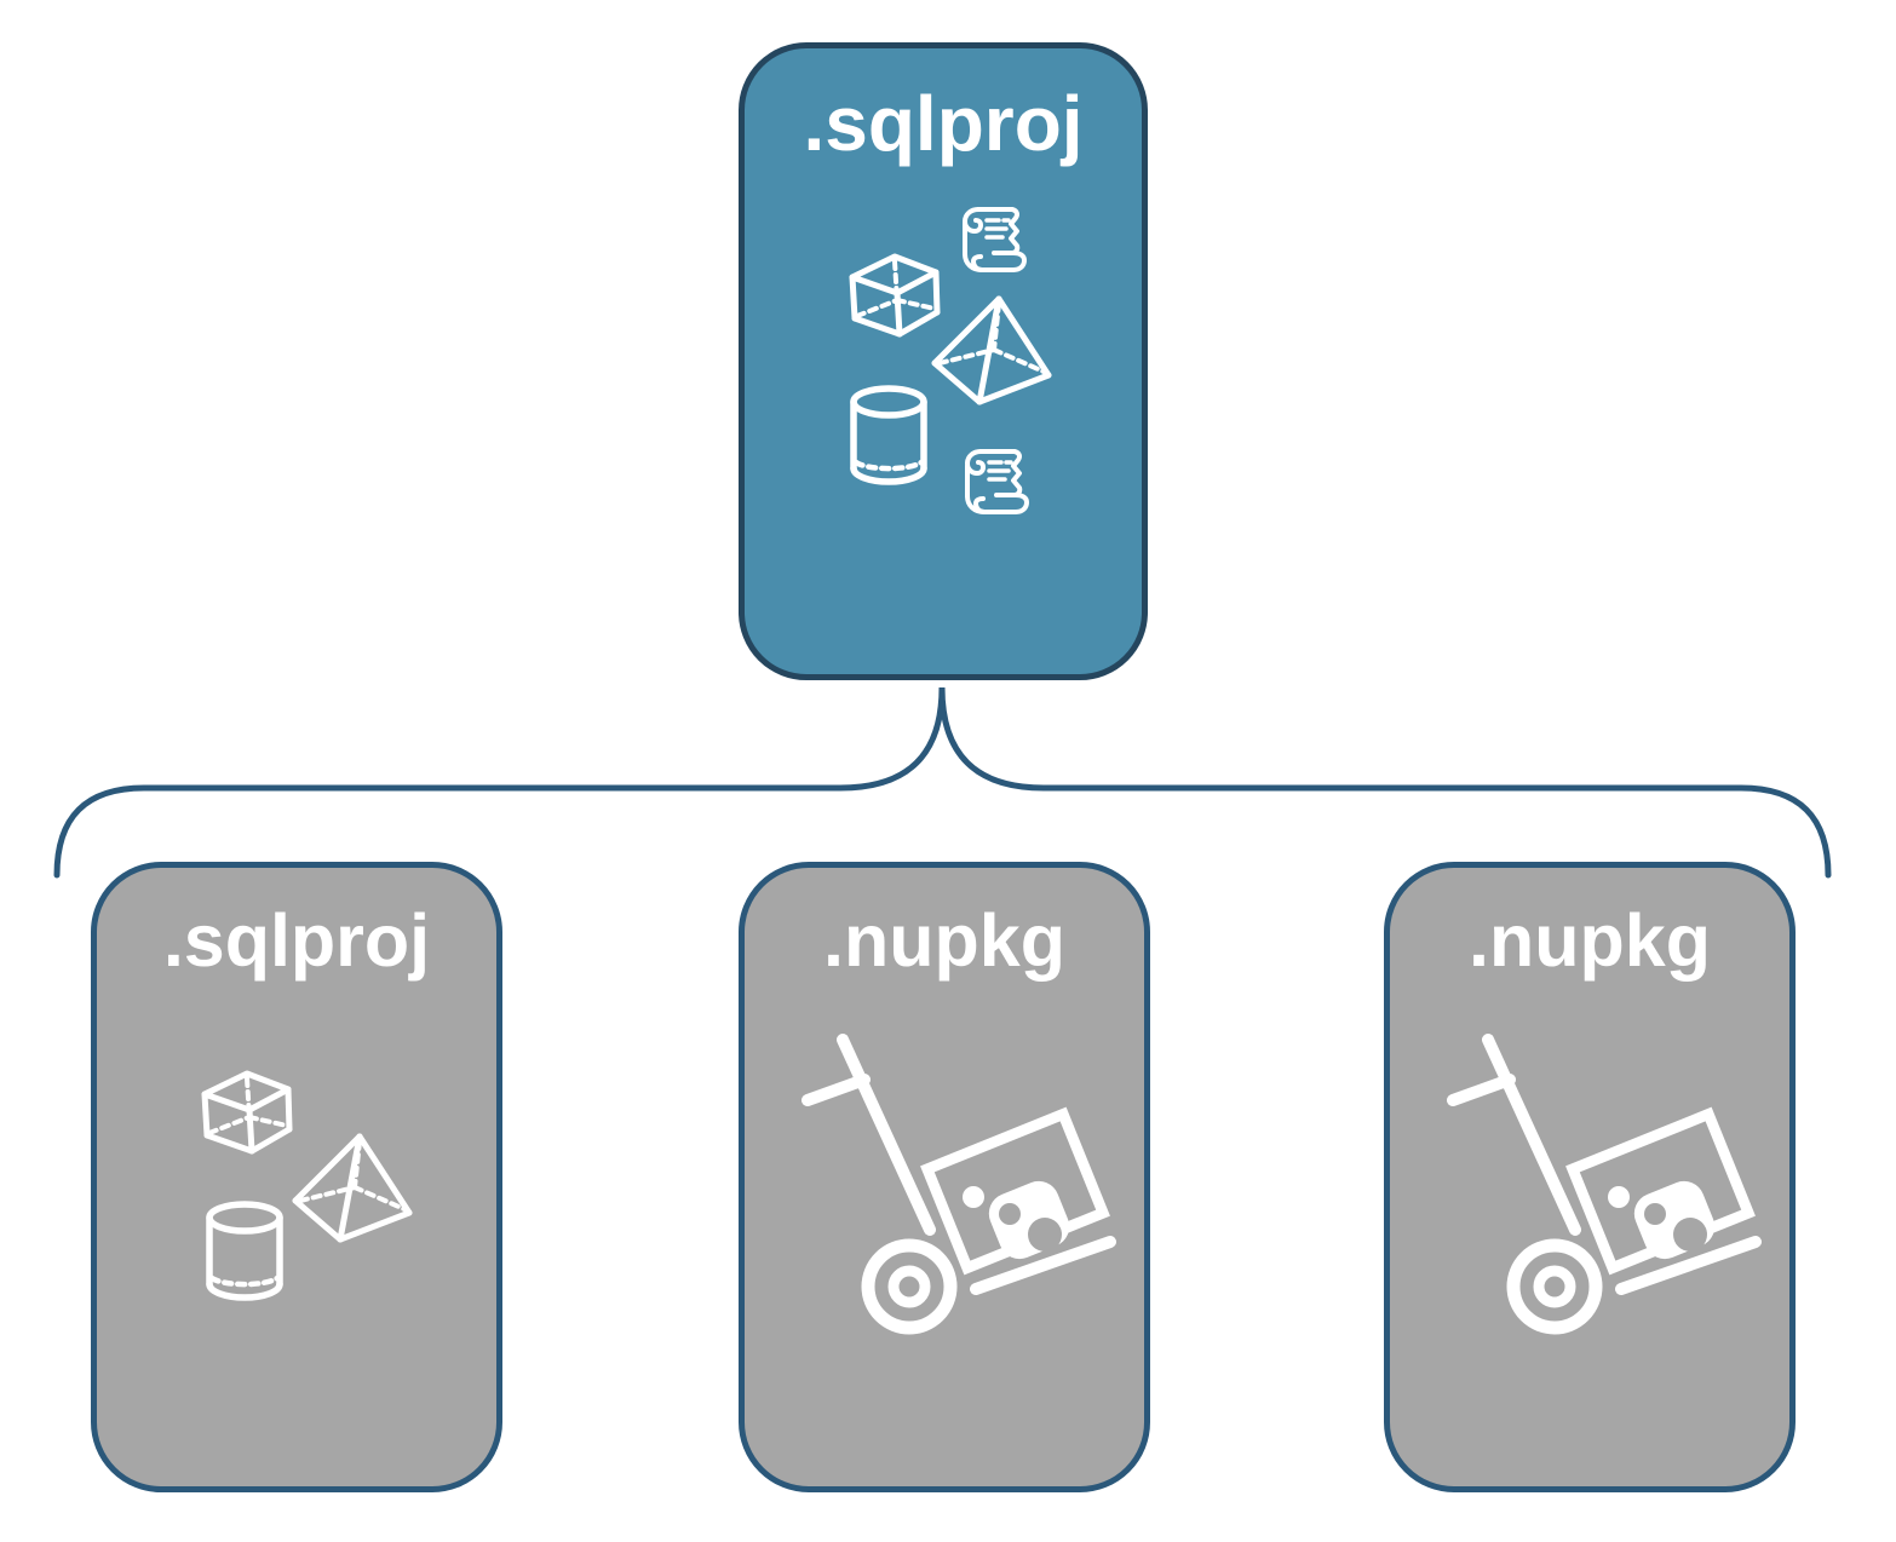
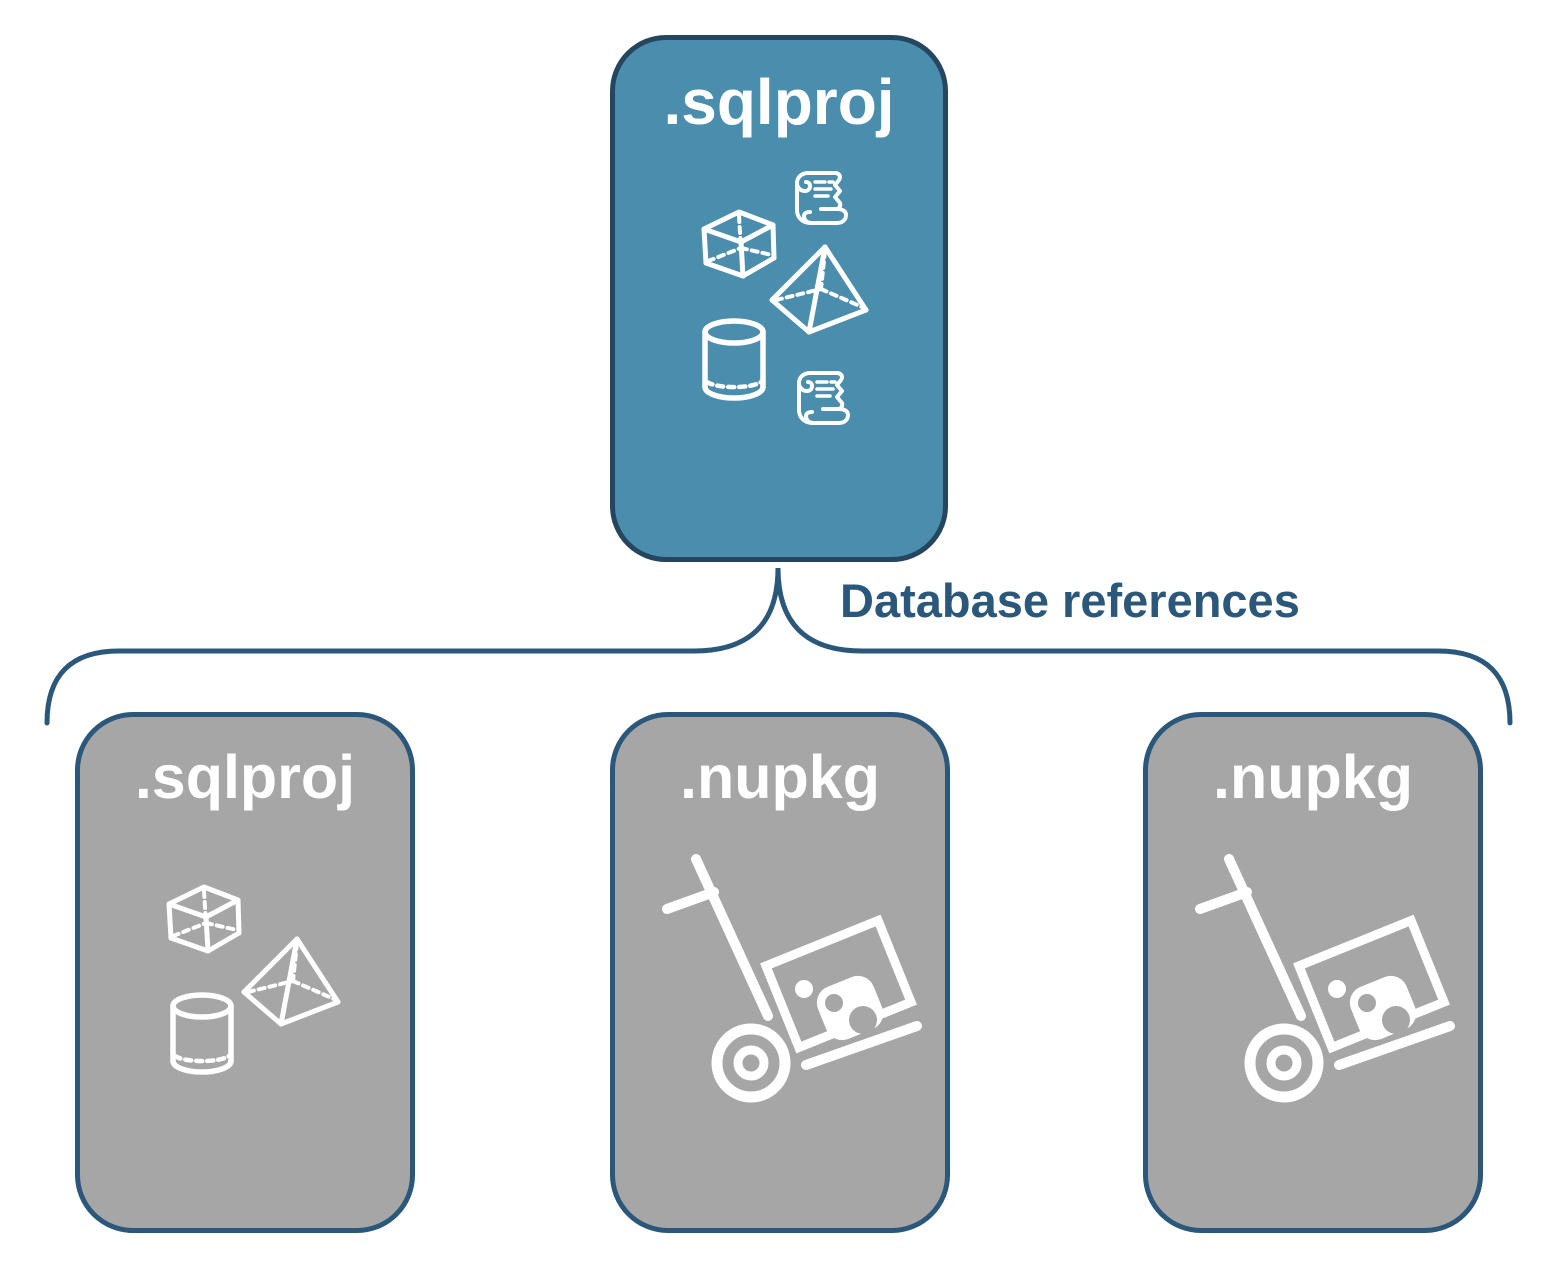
  .sqlproj
+ Database references
  .sqlproj
  .nupkg
  .nupkg
